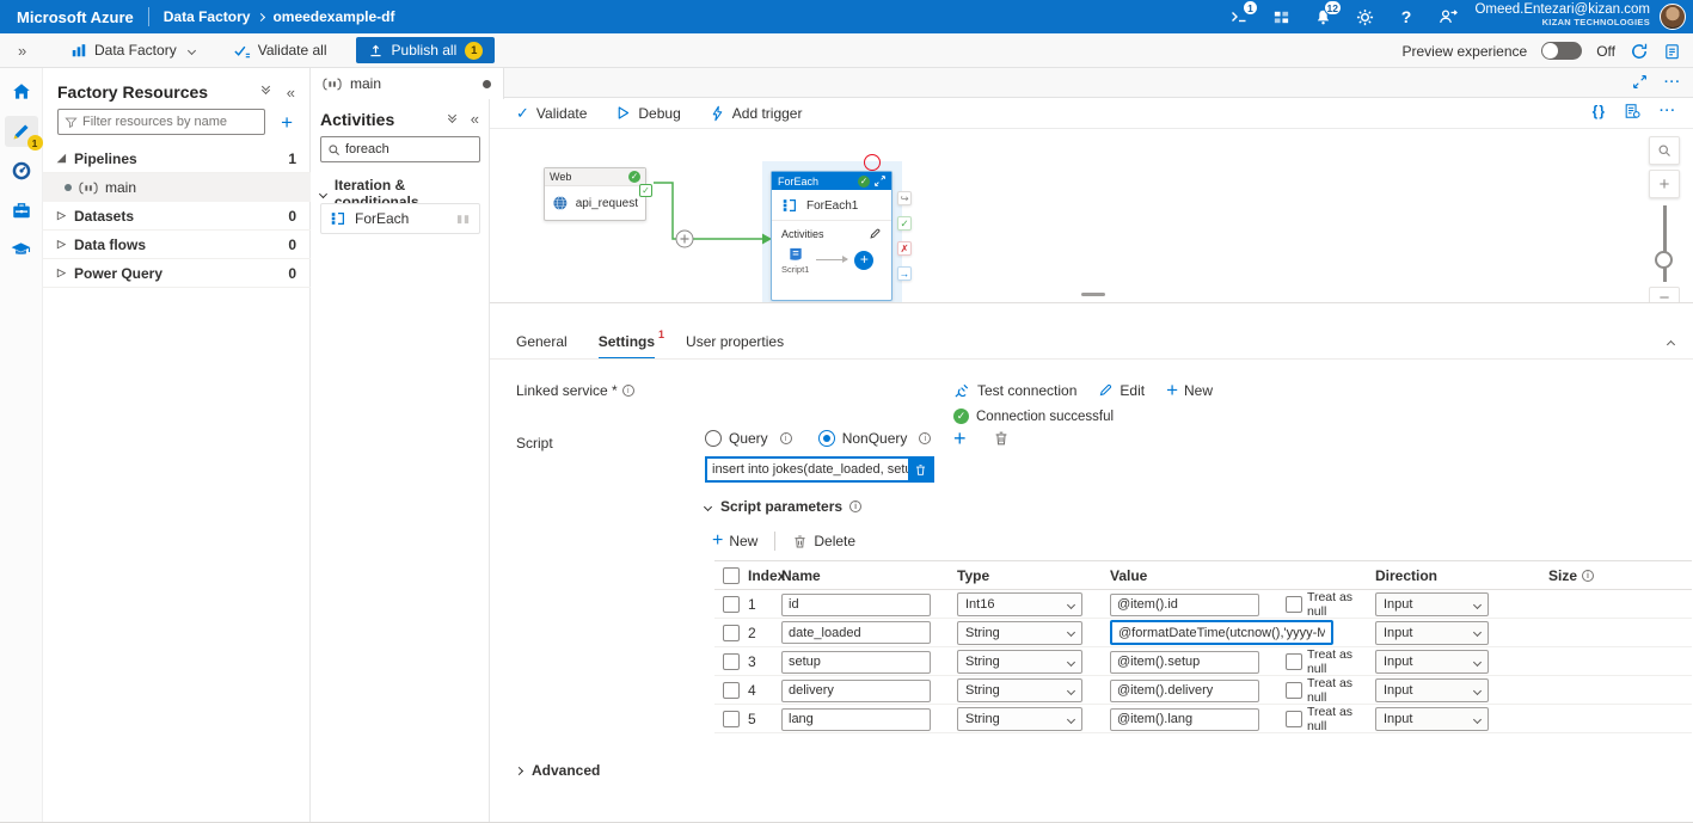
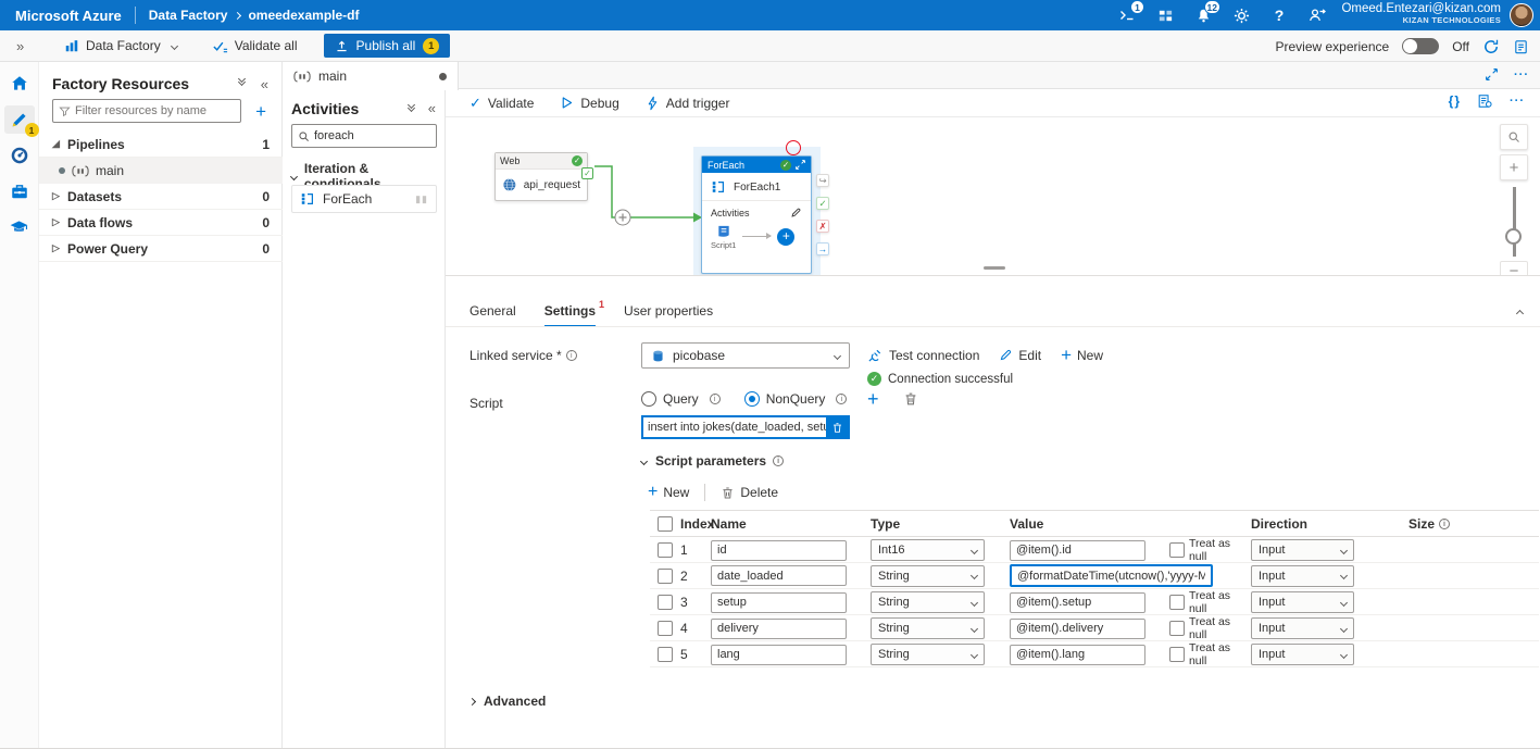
  Microsoft Azure
  Data Factory
  omeedexample-df
  1
  12
  ?
  Omeed.Entezari@kizan.com
  KIZAN TECHNOLOGIES
  »
  Data Factory
  Validate all
  Publish all
  1
  Preview experience
  Off
  1
  Factory Resources
  «
  Filter resources by name
  +
  ◢
  Pipelines
  1
  main
  ▷
  Datasets
  0
  ▷
  Data flows
  0
  ▷
  Power Query
  0
  main
  ···
  Activities
  «
  foreach
  Iteration & conditionals
  ForEach
  ▮▮
  ✓
  Validate
  Debug
  Add trigger
  { }
  ···
  Web
  ✓
  api_request
  ✓
  ForEach
  ✓
  ForEach1
  Activities
  Script1
  +
  ↪
  ✓
  ✗
  →
  +
  −
  General
  Settings
  1
  User properties
  Linked service *
+ picobase
  Test connection
  Edit
  +
  New
  ✓
  Connection successful
  Script
  Query
  NonQuery
  +
  insert into jokes(date_loaded, set
  Script parameters
  +
  New
  Delete
  Index
  Name
  Type
  Value
  Direction
  Size
  1
  id
  Int16
  @item().id
  Treat as null
  Input
  2
  date_loaded
  String
  @formatDateTime(utcnow(),'yyyy-M
  Input
  3
  setup
  String
  @item().setup
  Treat as null
  Input
  4
  delivery
  String
  @item().delivery
  Treat as null
  Input
  5
  lang
  String
  @item().lang
  Treat as null
  Input
  Advanced
